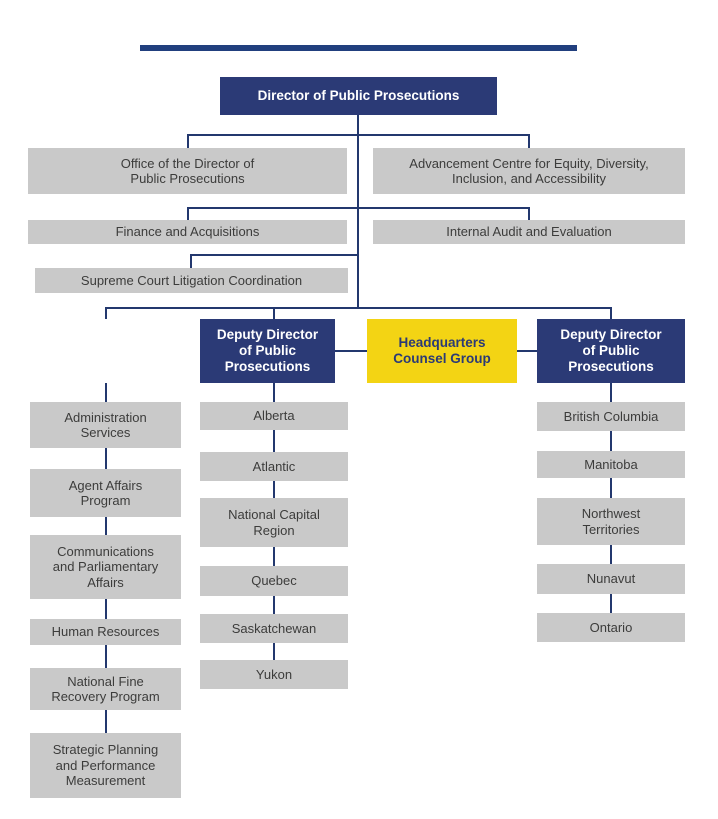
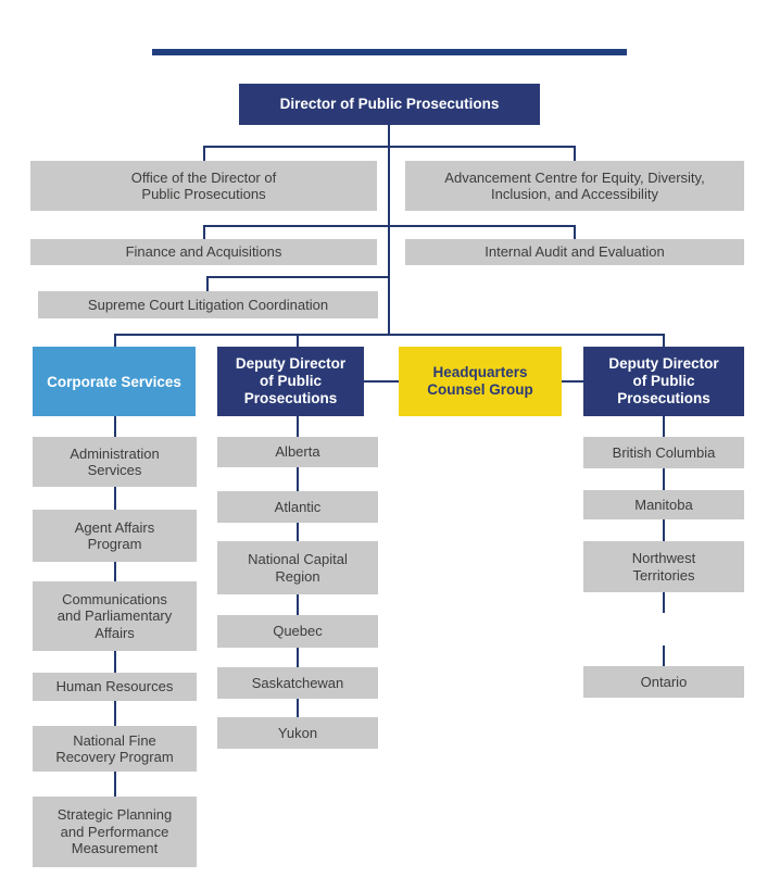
  Director of Public Prosecutions
  Office of the Director of
  Public Prosecutions
  Advancement Centre for Equity, Diversity,
  Inclusion, and Accessibility
  Finance and Acquisitions
  Internal Audit and Evaluation
  Supreme Court Litigation Coordination
+ Corporate Services
  Deputy Director
  of Public
  Prosecutions
  Headquarters
  Counsel Group
  Deputy Director
  of Public
  Prosecutions
  Administration
  Services
  Agent Affairs
  Program
  Communications
  and Parliamentary
  Affairs
  Human Resources
  National Fine
  Recovery Program
  Strategic Planning
  and Performance
  Measurement
  Alberta
  Atlantic
  National Capital
  Region
  Quebec
  Saskatchewan
  Yukon
  British Columbia
  Manitoba
  Northwest
  Territories
- Nunavut
  Ontario
